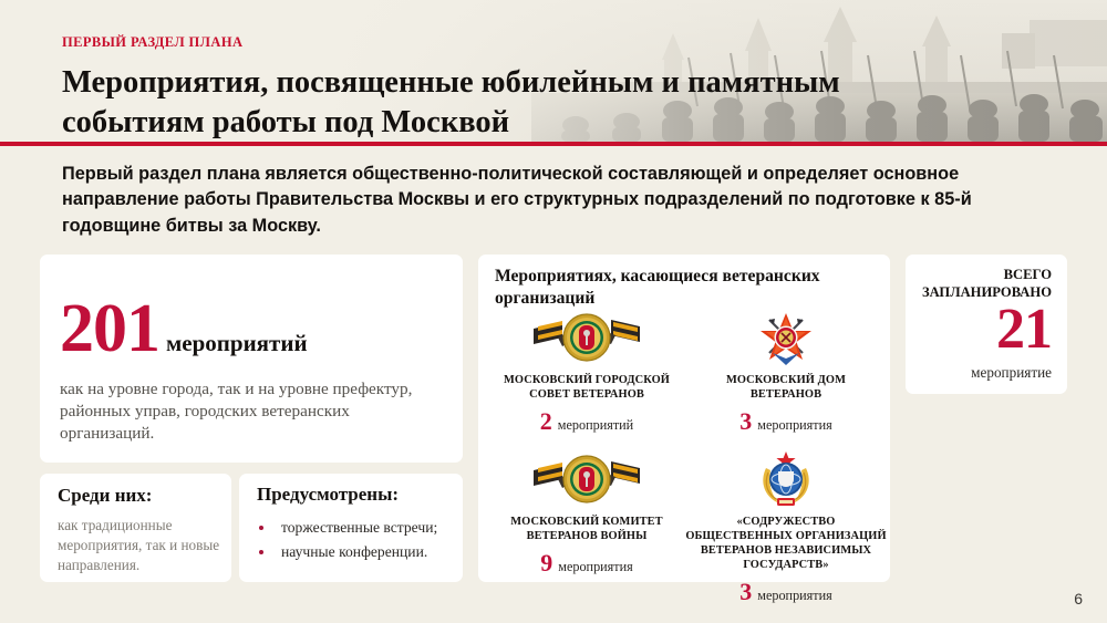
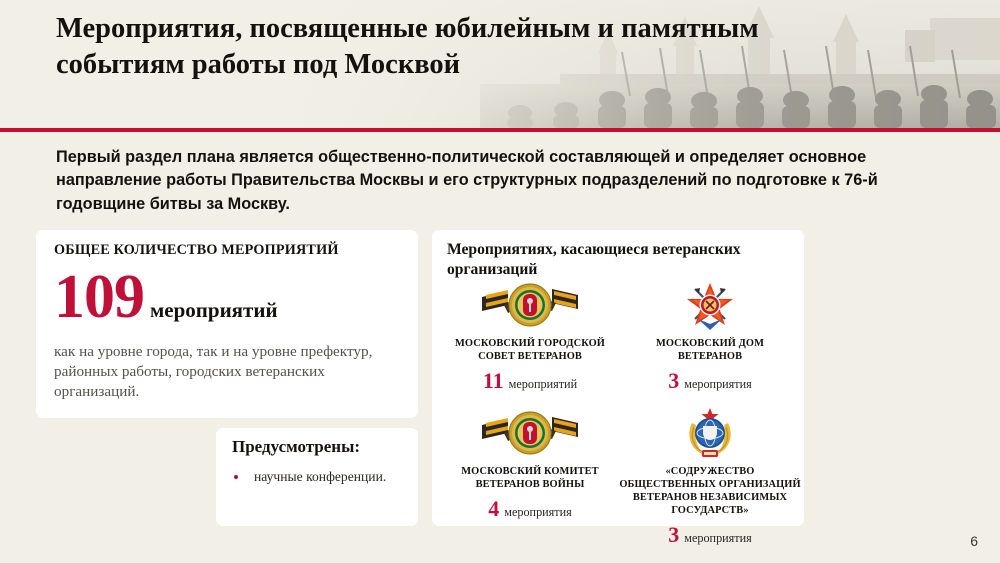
- ПЕРВЫЙ РАЗДЕЛ ПЛАНА
  Мероприятия, посвященные юбилейным и памятным событиям работы под Москвой
- Первый раздел плана является общественно-политической составляющей и определяет основное направление работы Правительства Москвы и его структурных подразделений по подготовке к 85-й годовщине битвы за Москву.
+ Первый раздел плана является общественно-политической составляющей и определяет основное направление работы Правительства Москвы и его структурных подразделений по подготовке к 76-й годовщине битвы за Москву.
+ ОБЩЕЕ КОЛИЧЕСТВО МЕРОПРИЯТИЙ
- 201
+ 109
  мероприятий
- как на уровне города, так и на уровне префектур, районных управ, городских ветеранских организаций.
+ как на уровне города, так и на уровне префектур, районных работы, городских ветеранских организаций.
- Среди них:
- как традиционные мероприятия, так и новые направления.
  Предусмотрены:
- торжественные встречи;
  научные конференции.
  Мероприятиях, касающиеся ветеранских организаций
  МОСКОВСКИЙ ГОРОДСКОЙ СОВЕТ ВЕТЕРАНОВ
- 2
+ 11
  мероприятий
  МОСКОВСКИЙ ДОМ ВЕТЕРАНОВ
  3
  мероприятия
  МОСКОВСКИЙ КОМИТЕТ ВЕТЕРАНОВ ВОЙНЫ
- 9
+ 4
  мероприятия
  «СОДРУЖЕСТВО ОБЩЕСТВЕННЫХ ОРГАНИЗАЦИЙ ВЕТЕРАНОВ НЕЗАВИСИМЫХ ГОСУДАРСТВ»
  3
  мероприятия
- ВСЕГО ЗАПЛАНИРОВАНО
- 21
- мероприятие
  6
